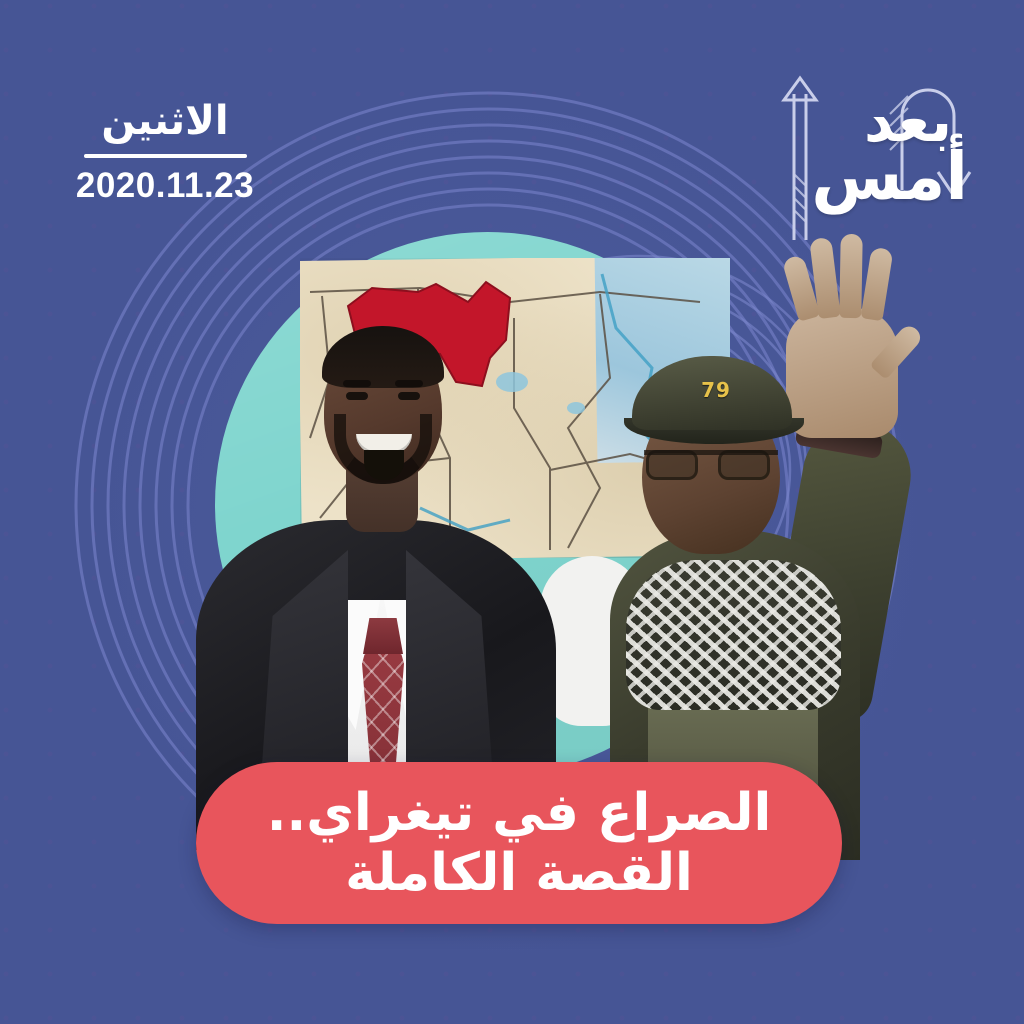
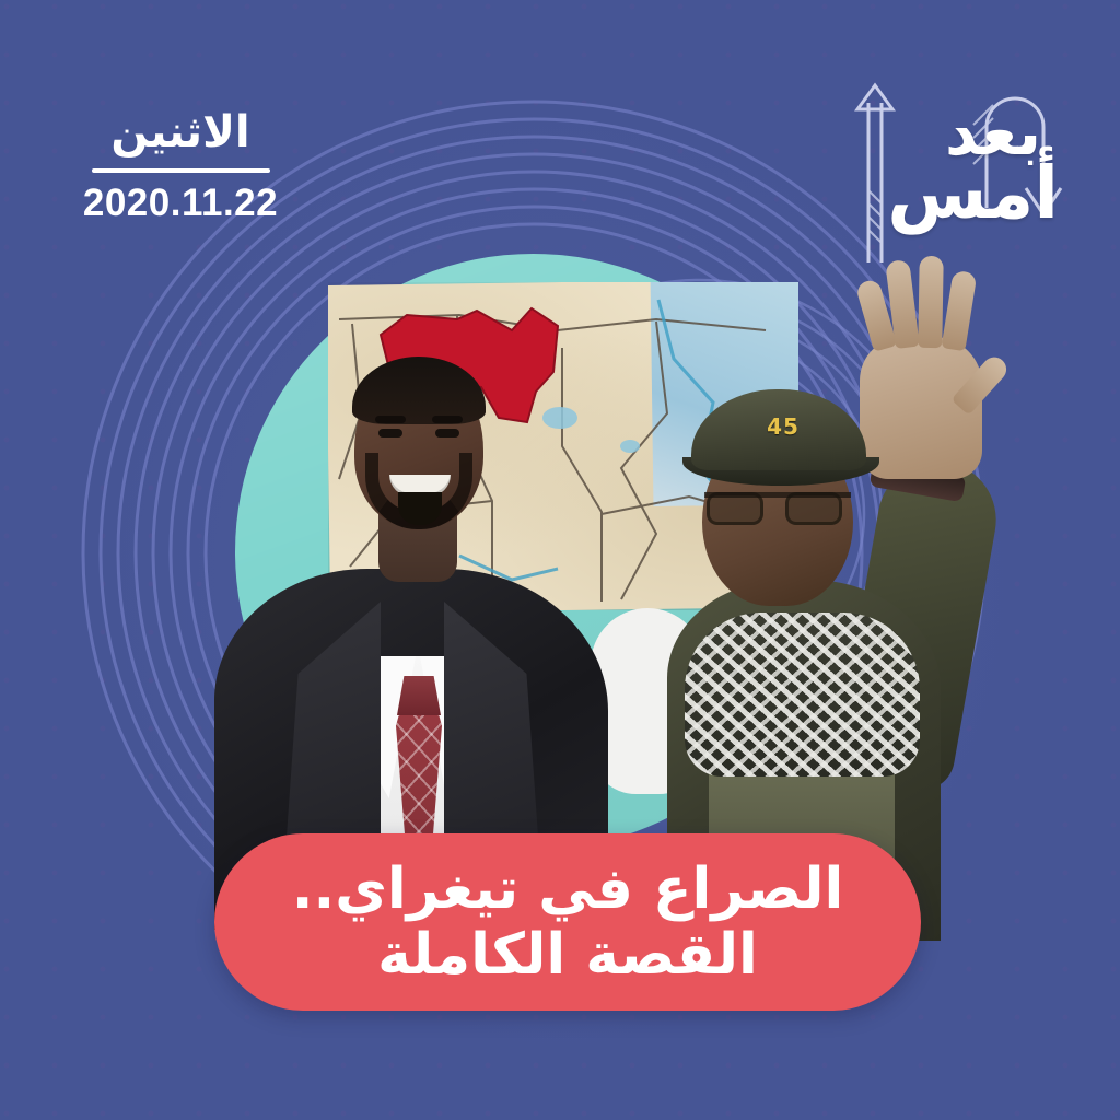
- 79
+ 45
  الاثنين
- 2020.11.23
+ 2020.11.22
  بعد
  أمس
  الصراع في تيغراي..
  القصة الكاملة
